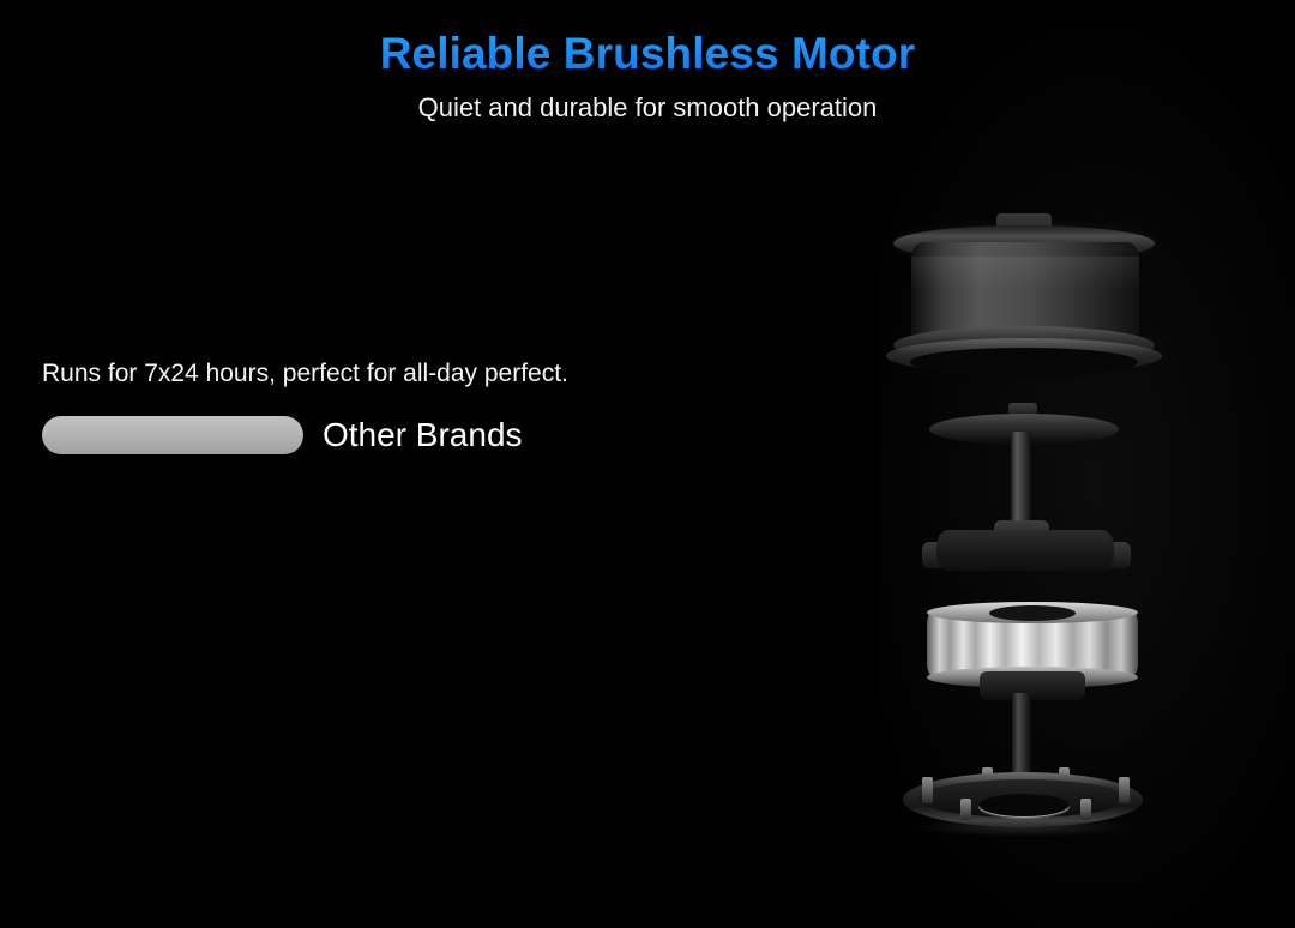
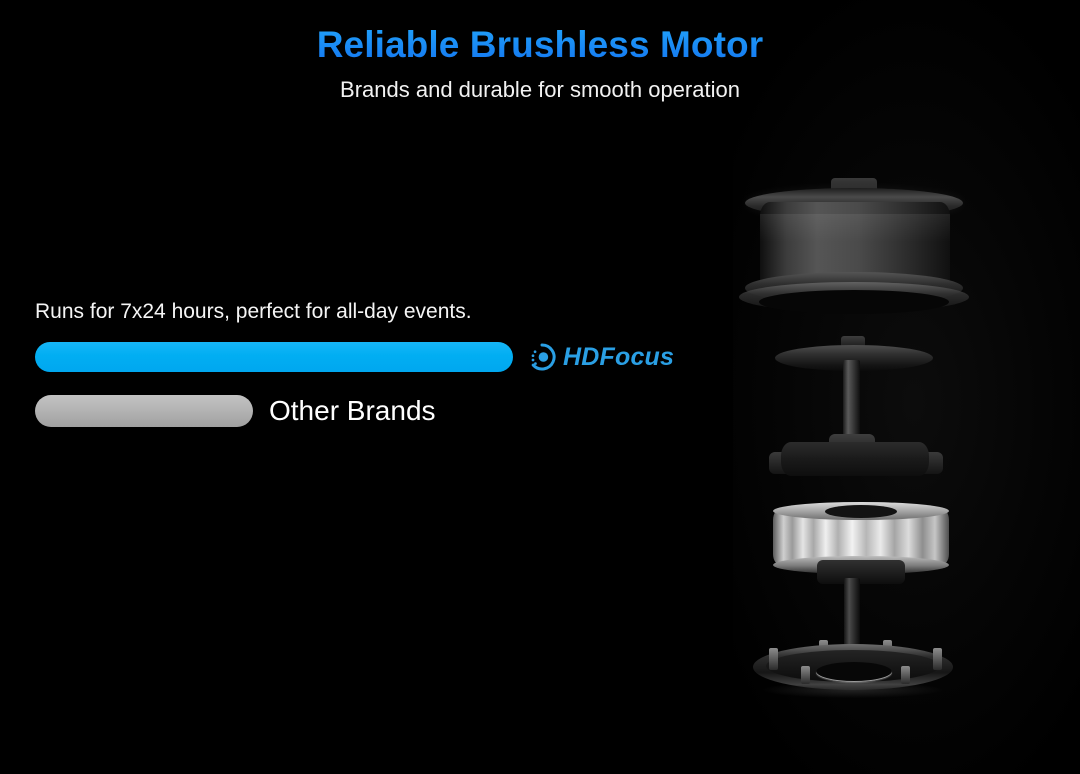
  Reliable Brushless Motor
- Quiet and durable for smooth operation
+ Brands and durable for smooth operation
- Runs for 7x24 hours, perfect for all-day perfect.
+ Runs for 7x24 hours, perfect for all-day events.
+ HDFocus
  Other Brands
